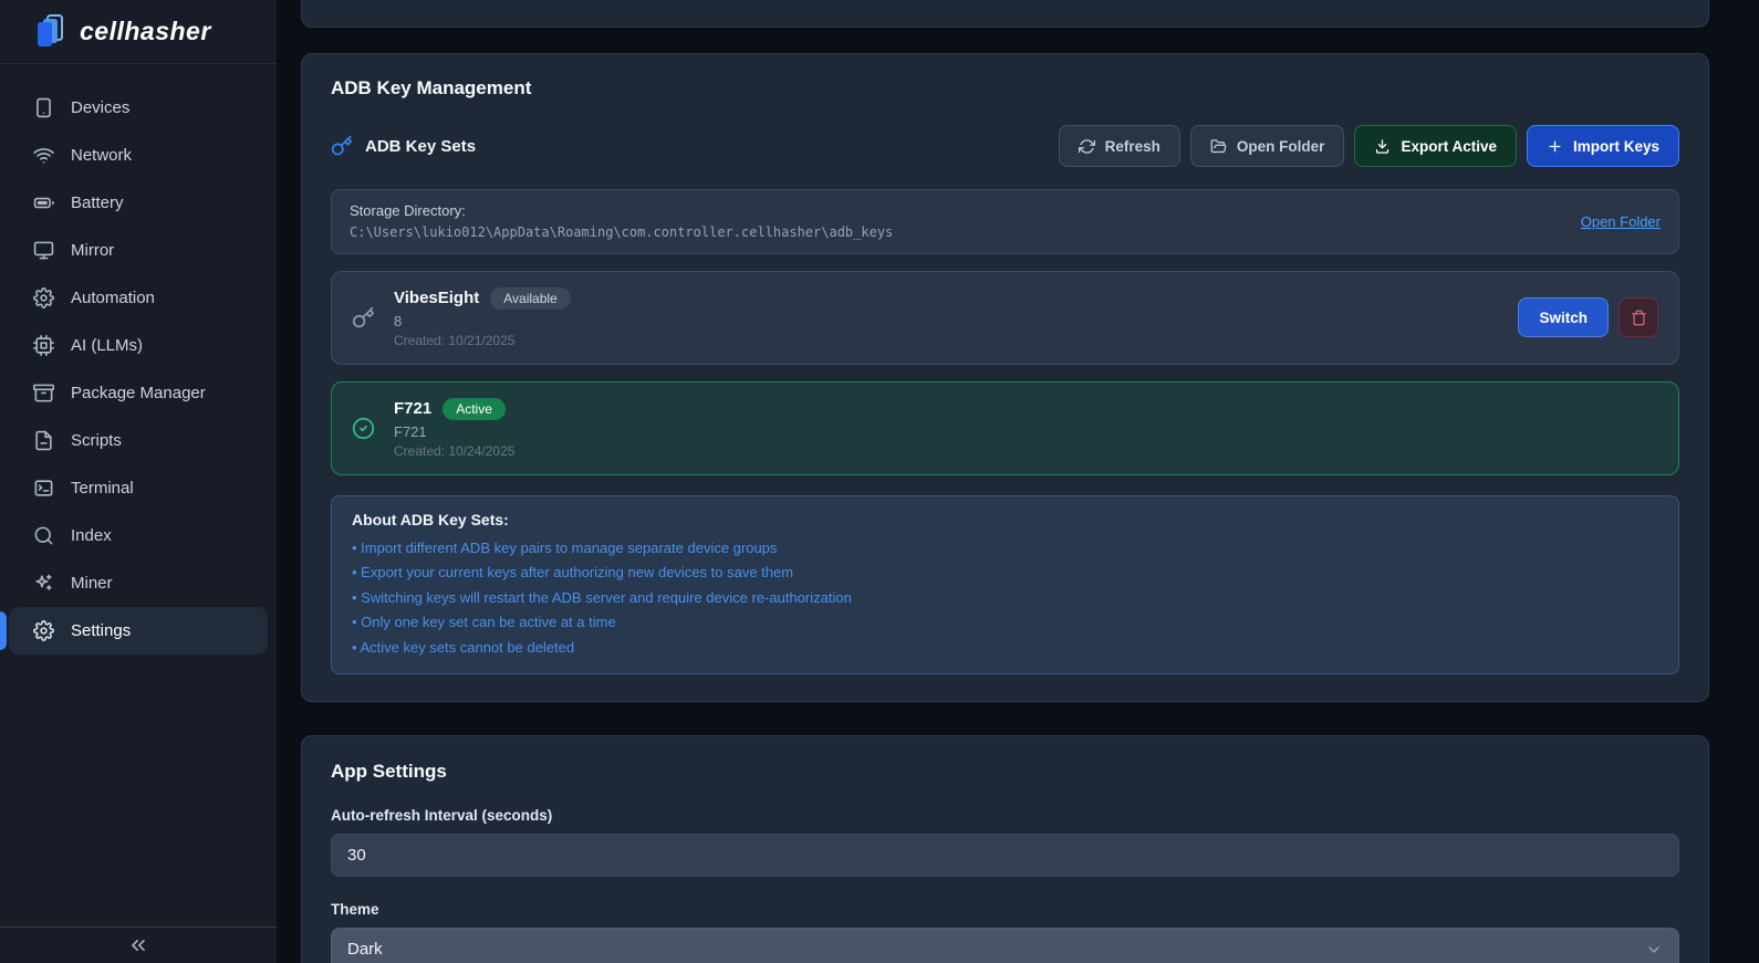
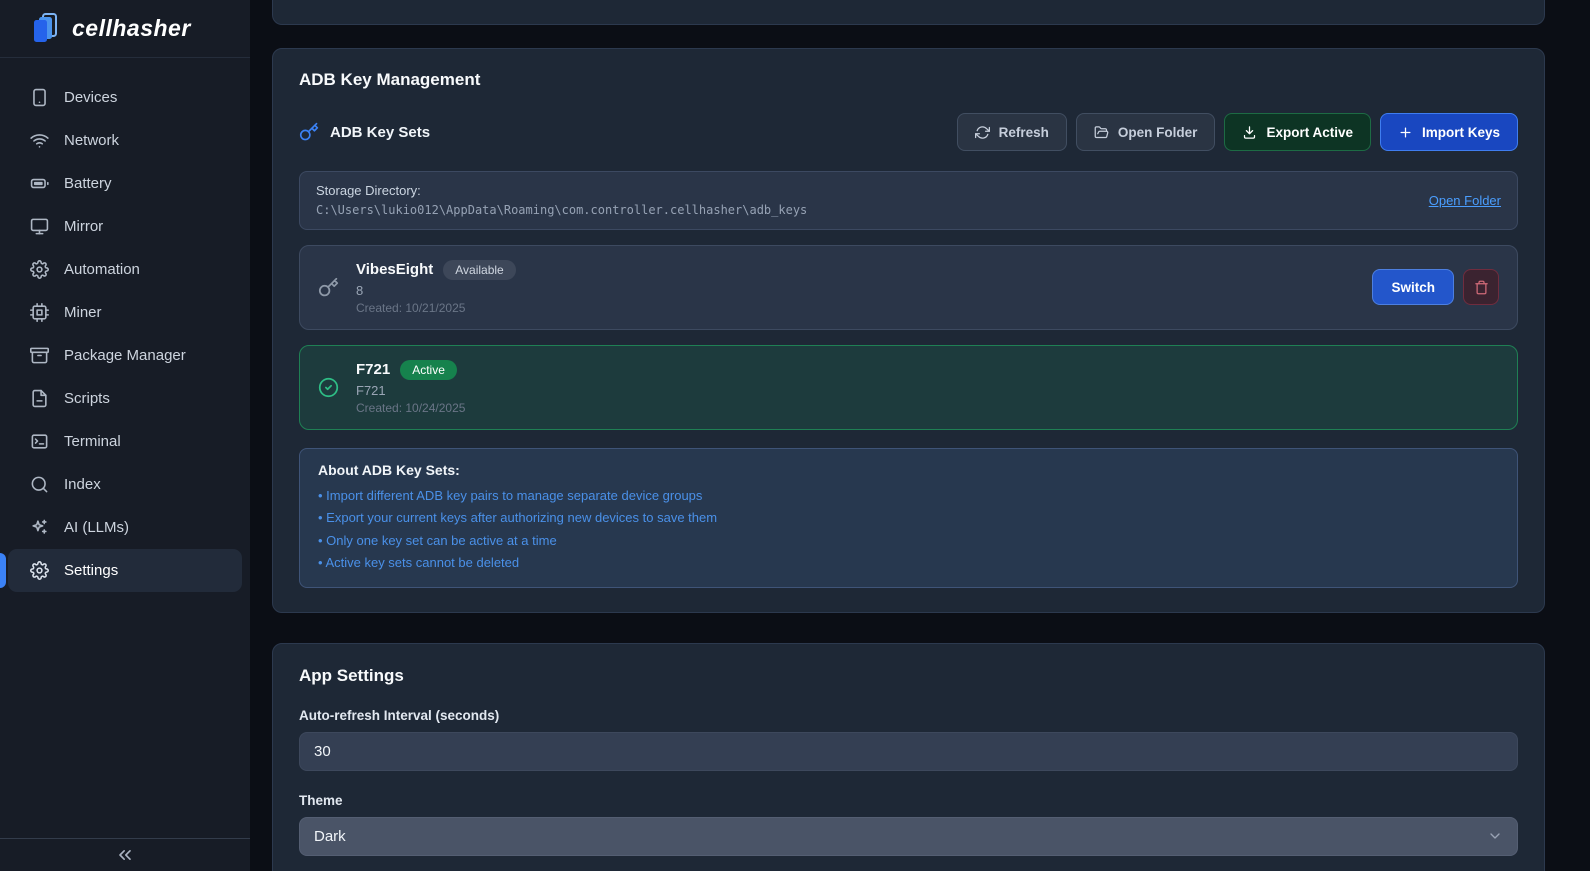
  cellhasher
  Devices
  Network
  Battery
  Mirror
  Automation
- AI (LLMs)
+ Miner
  Package Manager
  Scripts
  Terminal
  Index
- Miner
+ AI (LLMs)
  Settings
  ADB Key Management
  ADB Key Sets
  Refresh
  Open Folder
  Export Active
  Import Keys
  Storage Directory:
  C:\Users\lukio012\AppData\Roaming\com.controller.cellhasher\adb_keys
  Open Folder
  VibesEight
  Available
  8
  Created: 10/21/2025
  Switch
  F721
  Active
  F721
  Created: 10/24/2025
  About ADB Key Sets:
  Import different ADB key pairs to manage separate device groups
  Export your current keys after authorizing new devices to save them
- Switching keys will restart the ADB server and require device re-authorization
  Only one key set can be active at a time
  Active key sets cannot be deleted
  App Settings
  Auto-refresh Interval (seconds)
  30
  Theme
  Dark
